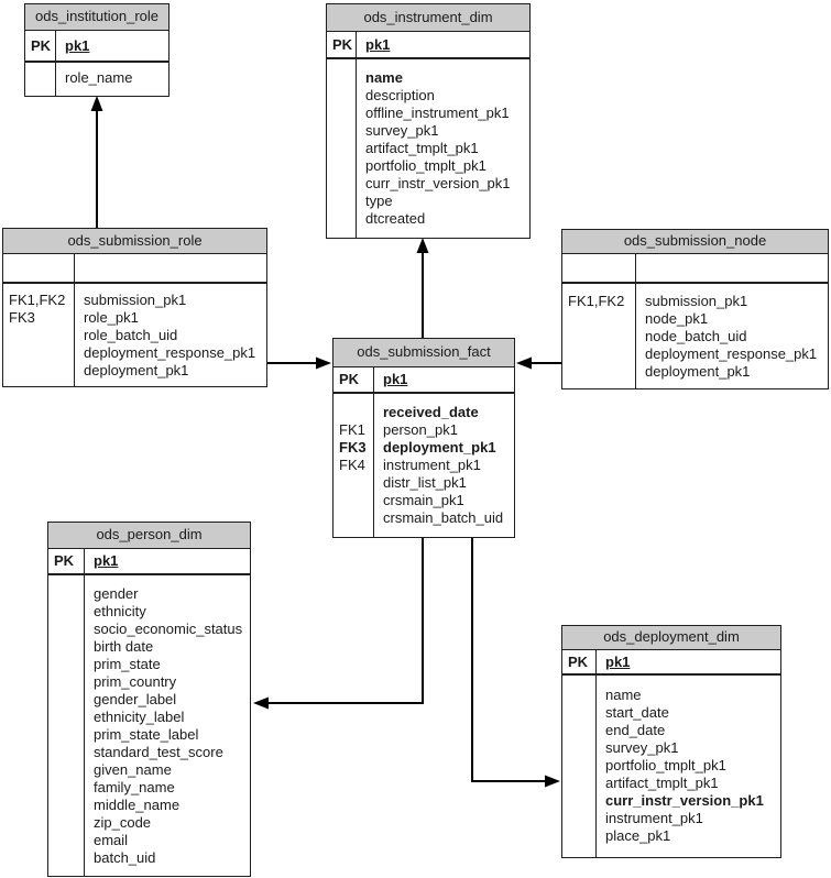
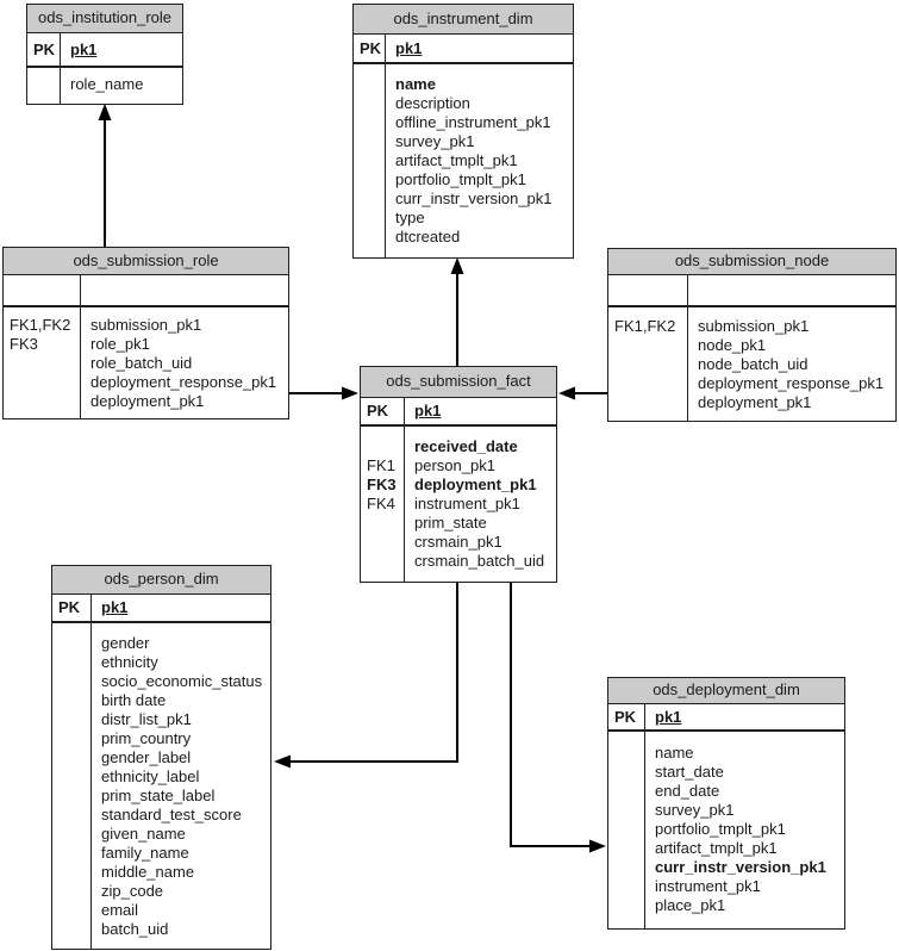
  ods_institution_role
  PK
  pk1
  role_name
  ods_instrument_dim
  PK
  pk1
  name
  description
  offline_instrument_pk1
  survey_pk1
  artifact_tmplt_pk1
  portfolio_tmplt_pk1
  curr_instr_version_pk1
  type
  dtcreated
  ods_submission_role
  FK1,FK2
  FK3
  submission_pk1
  role_pk1
  role_batch_uid
  deployment_response_pk1
  deployment_pk1
  ods_submission_node
  FK1,FK2
  submission_pk1
  node_pk1
  node_batch_uid
  deployment_response_pk1
  deployment_pk1
  ods_submission_fact
  PK
  pk1
  FK1
  FK3
  FK4
  received_date
  person_pk1
  deployment_pk1
  instrument_pk1
- distr_list_pk1
+ prim_state
  crsmain_pk1
  crsmain_batch_uid
  ods_person_dim
  PK
  pk1
  gender
  ethnicity
  socio_economic_status
  birth date
- prim_state
+ distr_list_pk1
  prim_country
  gender_label
  ethnicity_label
  prim_state_label
  standard_test_score
  given_name
  family_name
  middle_name
  zip_code
  email
  batch_uid
  ods_deployment_dim
  PK
  pk1
  name
  start_date
  end_date
  survey_pk1
  portfolio_tmplt_pk1
  artifact_tmplt_pk1
  curr_instr_version_pk1
  instrument_pk1
  place_pk1
